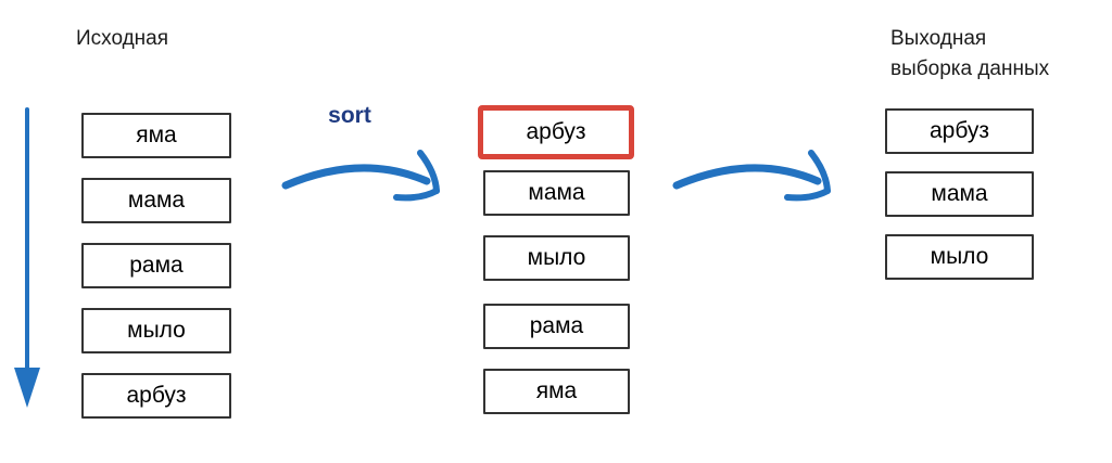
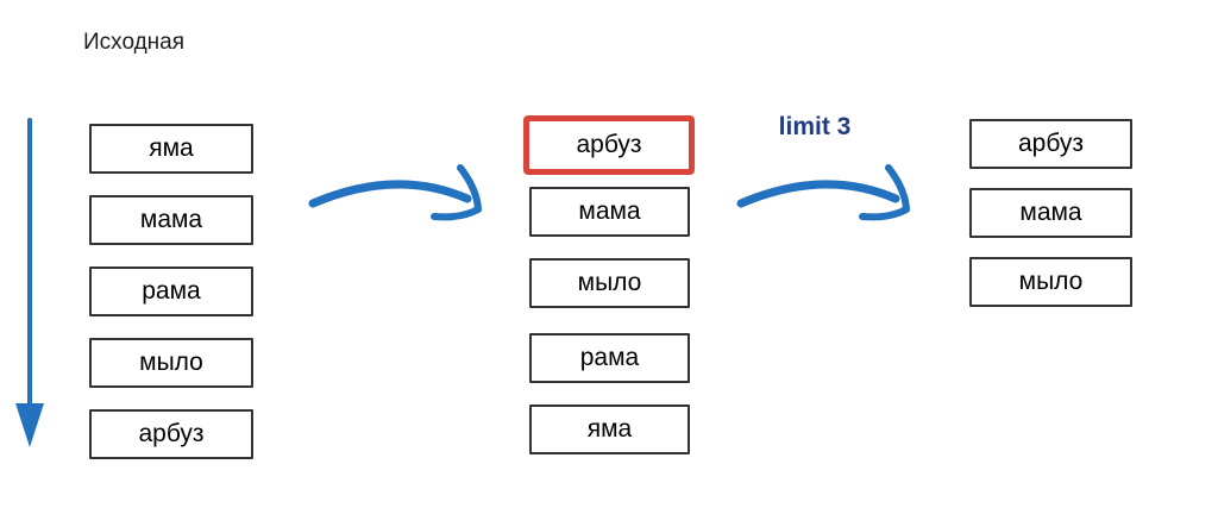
  Исходная
- Выходная
- выборка данных
  яма
  мама
  рама
  мыло
  арбуз
- sort
  арбуз
  мама
  мыло
  рама
  яма
+ limit 3
  арбуз
  мама
  мыло
